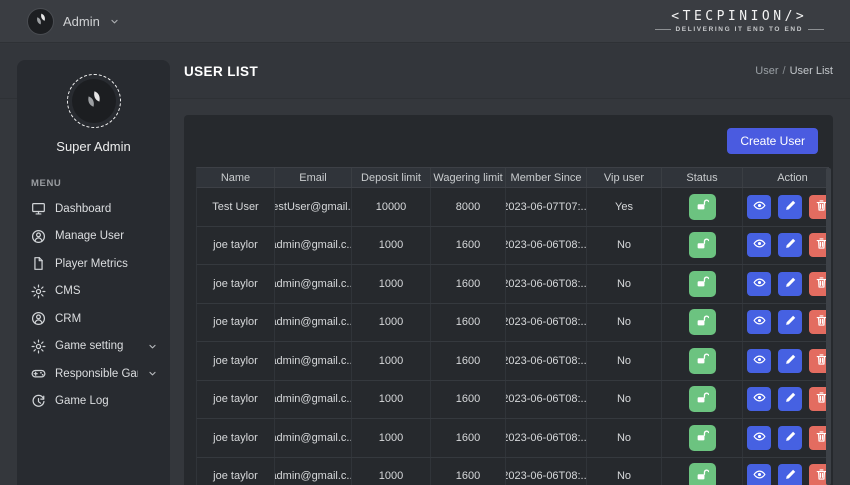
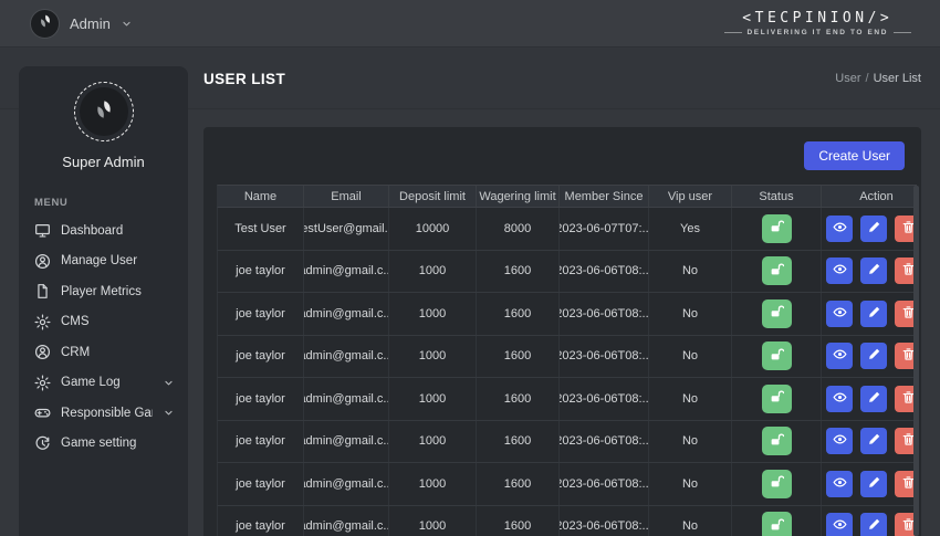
  Admin
  <TECPINION/>
  USER LIST
  User / User List
  Super Admin
  MENU
  Dashboard
  Manage User
  Player Metrics
  CMS
  CRM
- Game setting
+ Game Log
  Responsible Ga
- Game Log
+ Game setting
  Create User
  Name
  Email
  Deposit limit
  Wagering limit
  Member Since
  Vip user
  Status
  Action
  Test User
  estUser@gmail.
  10000
  8000
  2023-06-07T07:..
  Yes
  joe taylor
  dmin@gmail.c..
  1000
  1600
  2023-06-06T08:..
  No
  joe taylor
  dmin@gmail.c..
  1000
  1600
  2023-06-06T08:..
  No
  joe taylor
  dmin@gmail.c..
  1000
  1600
  2023-06-06T08:..
  No
  joe taylor
  dmin@gmail.c..
  1000
  1600
  2023-06-06T08:..
  No
  joe taylor
  dmin@gmail.c..
  1000
  1600
  2023-06-06T08:..
  No
  joe taylor
  dmin@gmail.c..
  1000
  1600
  2023-06-06T08:..
  No
  joe taylor
  dmin@gmail.c..
  1000
  1600
  2023-06-06T08:..
  No
